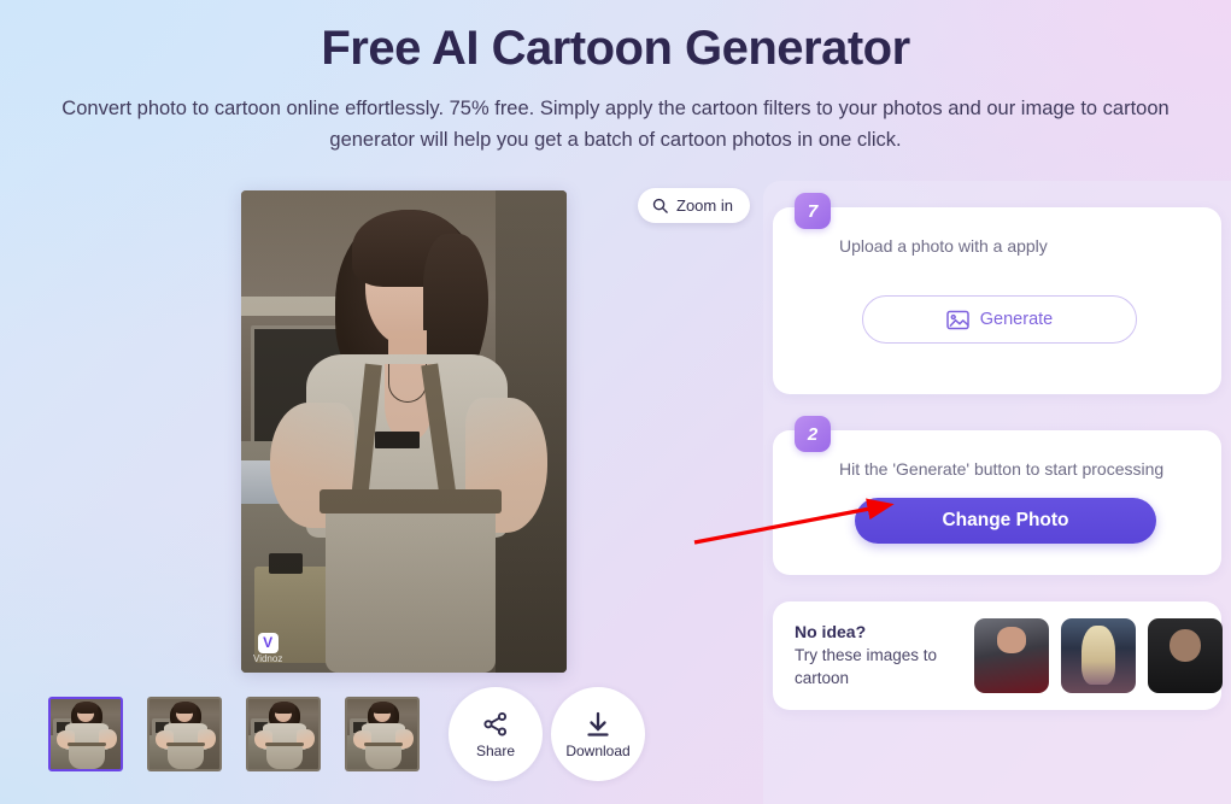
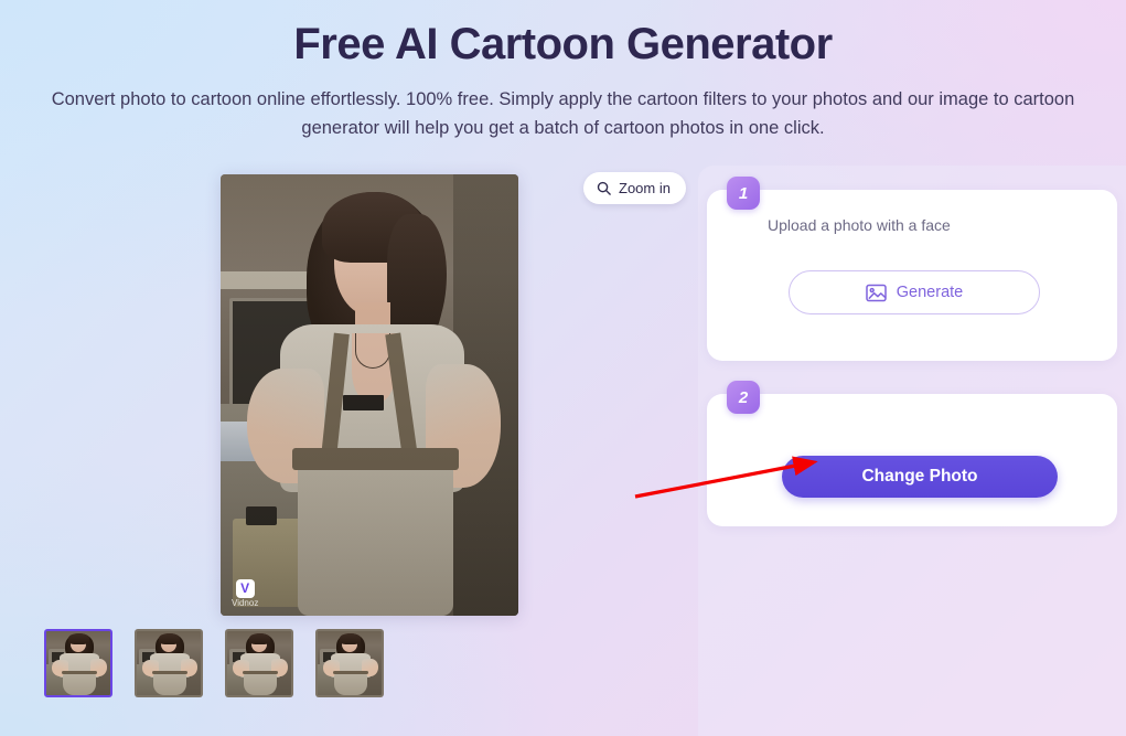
  Free AI Cartoon Generator
- Convert photo to cartoon online effortlessly. 75% free. Simply apply the cartoon filters to your photos and our image to cartoon generator will help you get a batch of cartoon photos in one click.
+ Convert photo to cartoon online effortlessly. 100% free. Simply apply the cartoon filters to your photos and our image to cartoon generator will help you get a batch of cartoon photos in one click.
  V
  Vidnoz
  Zoom in
- Share
- Download
- 7
+ 1
- Upload a photo with a apply
+ Upload a photo with a face
  Generate
  2
- Hit the 'Generate' button to start processing
  Change Photo
- No idea?
- Try these images to cartoon
